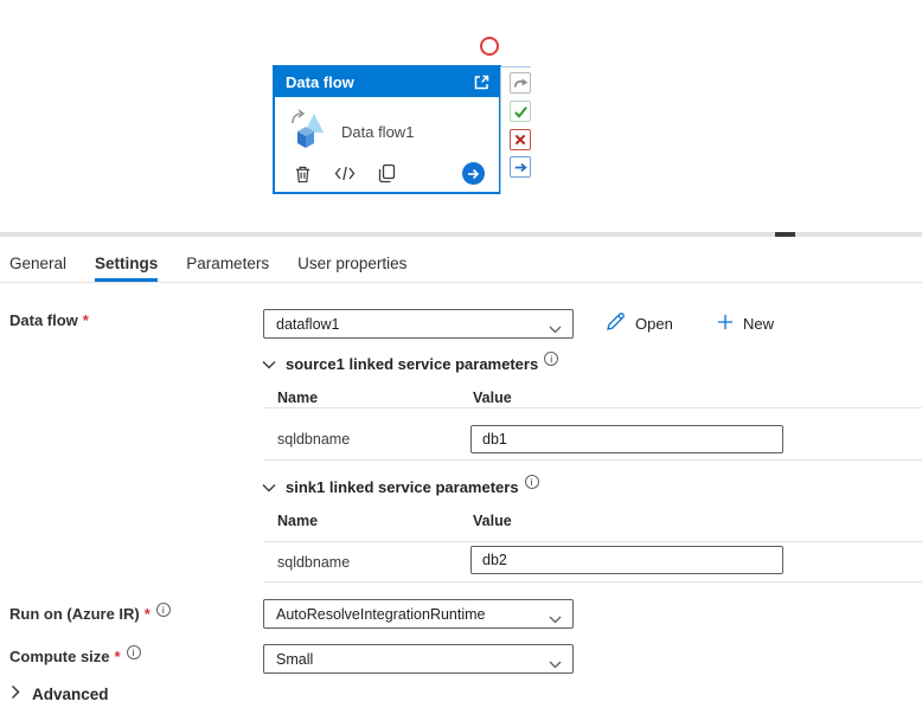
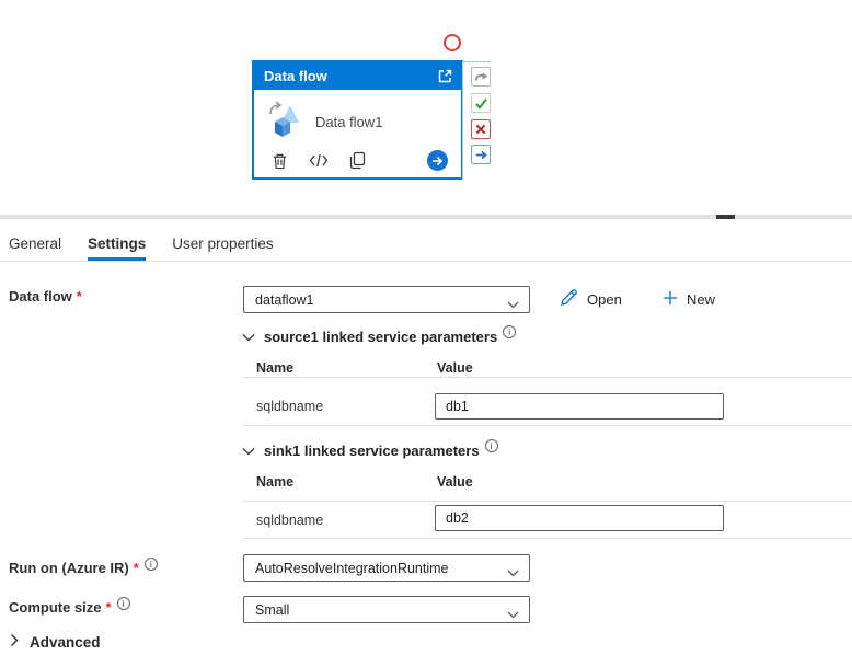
  Data flow
  Data flow1
  General
  Settings
- Parameters
  User properties
  Data flow *
  dataflow1
  Open
  New
  source1 linked service parameters
  i
  Name
  Value
  sqldbname
  db1
  sink1 linked service parameters
  i
  Name
  Value
  sqldbname
  db2
  Run on (Azure IR) * i
  AutoResolveIntegrationRuntime
  Compute size * i
  Small
  Advanced
